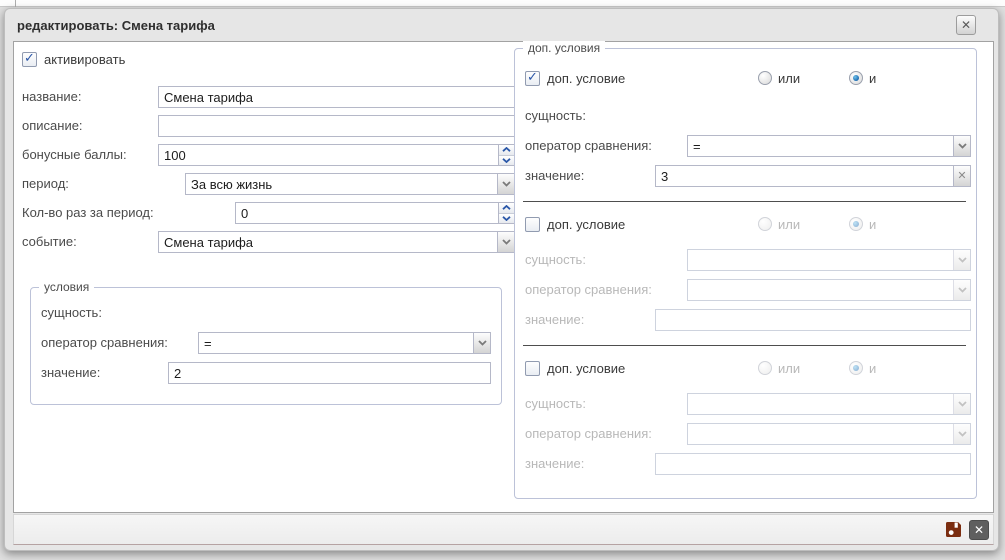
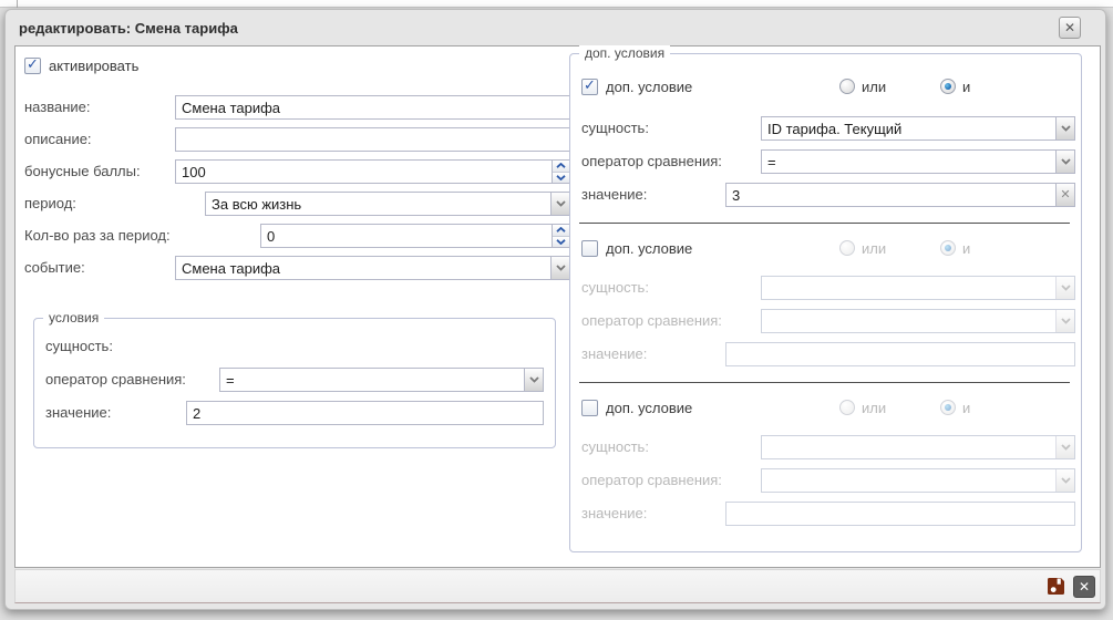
  редактировать: Смена тарифа
  ✕
  ✓
  активировать
  название:
  Смена тарифа
  описание:
  бонусные баллы:
  100
  период:
  За всю жизнь
  Кол-во раз за период:
  0
  событие:
  Смена тарифа
  условия
  сущность:
  оператор сравнения:
  =
  значение:
  2
  доп. условия
  ✓
  доп. условие
  или
  и
  сущность:
+ ID тарифа. Текущий
  оператор сравнения:
  =
  значение:
  3
  ✕
  доп. условие
  или
  и
  сущность:
  оператор сравнения:
  значение:
  доп. условие
  или
  и
  сущность:
  оператор сравнения:
  значение:
  ✕
